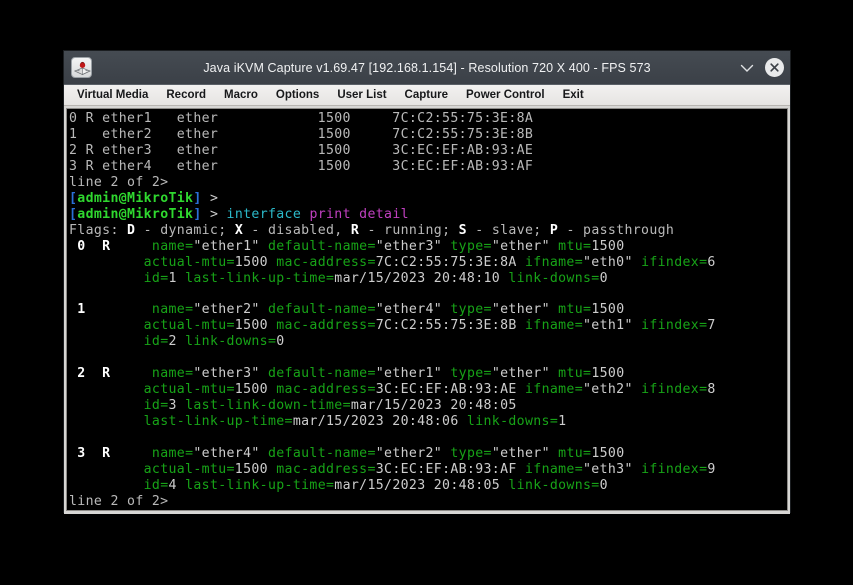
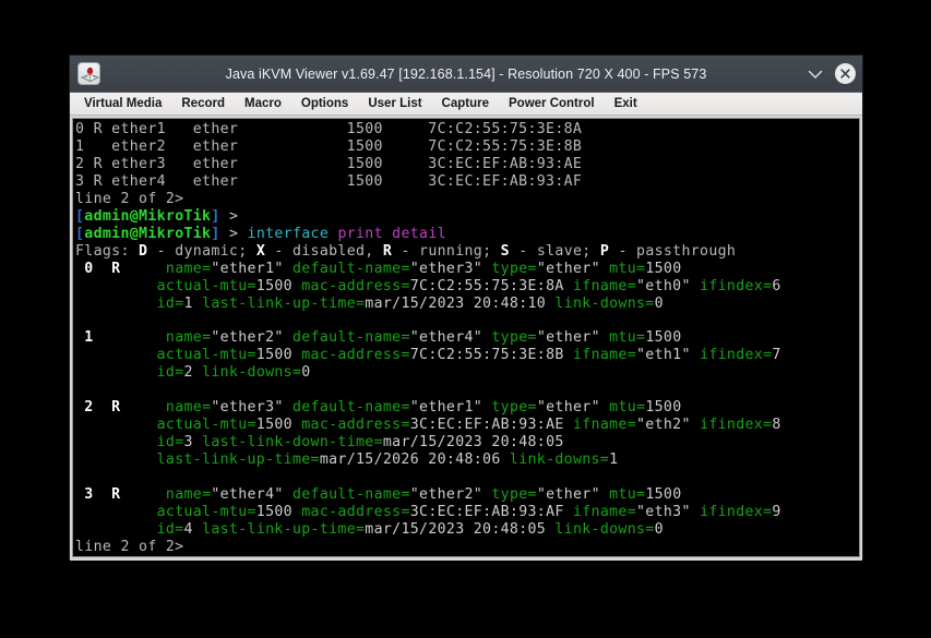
- Java iKVM Capture v1.69.47 [192.168.1.154] - Resolution 720 X 400 - FPS 573
+ Java iKVM Viewer v1.69.47 [192.168.1.154] - Resolution 720 X 400 - FPS 573
  Virtual Media
  Record
  Macro
  Options
  User List
  Capture
  Power Control
  Exit
  0 R ether1 ether 1500 7C:C2:55:75:3E:8A
  1 ether2 ether 1500 7C:C2:55:75:3E:8B
  2 R ether3 ether 1500 3C:EC:EF:AB:93:AE
  3 R ether4 ether 1500 3C:EC:EF:AB:93:AF
  line 2 of 2>
  [admin@MikroTik] >
  [admin@MikroTik] > interface print detail
  Flags: D - dynamic; X - disabled, R - running; S - slave; P - passthrough
  0 R name="ether1" default-name="ether3" type="ether" mtu=1500
  actual-mtu=1500 mac-address=7C:C2:55:75:3E:8A ifname="eth0" ifindex=6
  id=1 last-link-up-time=mar/15/2023 20:48:10 link-downs=0
  1 name="ether2" default-name="ether4" type="ether" mtu=1500
  actual-mtu=1500 mac-address=7C:C2:55:75:3E:8B ifname="eth1" ifindex=7
  id=2 link-downs=0
  2 R name="ether3" default-name="ether1" type="ether" mtu=1500
  actual-mtu=1500 mac-address=3C:EC:EF:AB:93:AE ifname="eth2" ifindex=8
  id=3 last-link-down-time=mar/15/2023 20:48:05
- last-link-up-time=mar/15/2023 20:48:06 link-downs=1
+ last-link-up-time=mar/15/2026 20:48:06 link-downs=1
  3 R name="ether4" default-name="ether2" type="ether" mtu=1500
  actual-mtu=1500 mac-address=3C:EC:EF:AB:93:AF ifname="eth3" ifindex=9
  id=4 last-link-up-time=mar/15/2023 20:48:05 link-downs=0
  line 2 of 2>
